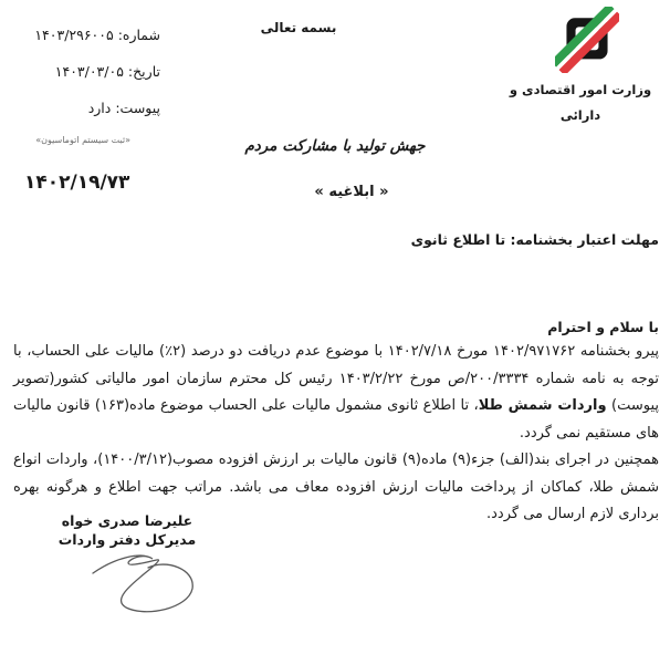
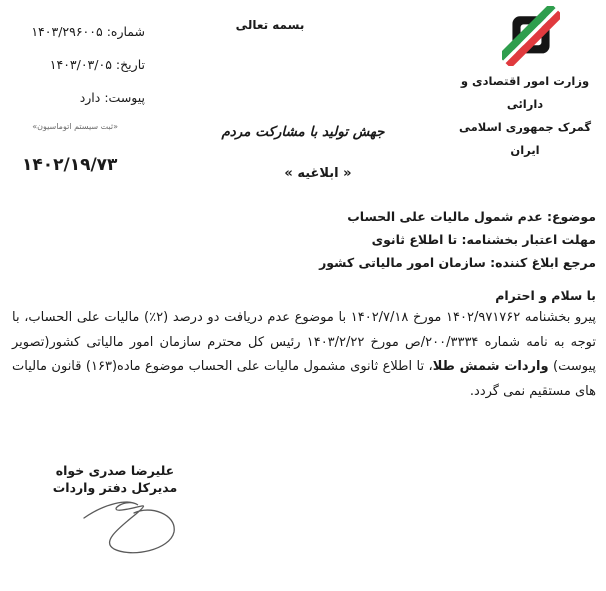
  شماره: ۱۴۰۳/۲۹۶۰۰۵
  تاریخ: ۱۴۰۳/۰۳/۰۵
  پیوست: دارد
  «ثبت سیستم اتوماسیون»
  بسمه تعالی
  وزارت امور اقتصادی و دارائی
+ گمرک جمهوری اسلامی ایران
  جهش تولید با مشارکت مردم
  ۱۴۰۲/۱۹/۷۳
  « ابلاغیه »
+ موضوع: عدم شمول مالیات علی الحساب
  مهلت اعتبار بخشنامه: تا اطلاع ثانوی
+ مرجع ابلاغ کننده: سازمان امور مالیاتی کشور
  با سلام و احترام
  پیرو بخشنامه ۱۴۰۲/۹۷۱۷۶۲ مورخ ۱۴۰۲/۷/۱۸ با موضوع عدم دریافت دو درصد (۲٪) مالیات علی الحساب، با توجه به نامه شماره ۲۰۰/۳۳۳۴/ص مورخ ۱۴۰۳/۲/۲۲ رئیس کل محترم سازمان امور مالیاتی کشور(تصویر پیوست) واردات شمش طلا، تا اطلاع ثانوی مشمول مالیات علی الحساب موضوع ماده(۱۶۳) قانون مالیات های مستقیم نمی گردد.
- همچنین در اجرای بند(الف) جزء(۹) ماده(۹) قانون مالیات بر ارزش افزوده مصوب(۱۴۰۰/۳/۱۲)، واردات انواع شمش طلا، کماکان از پرداخت مالیات ارزش افزوده معاف می باشد. مراتب جهت اطلاع و هرگونه بهره برداری لازم ارسال می گردد.
  علیرضا صدری خواه
  مدیرکل دفتر واردات
